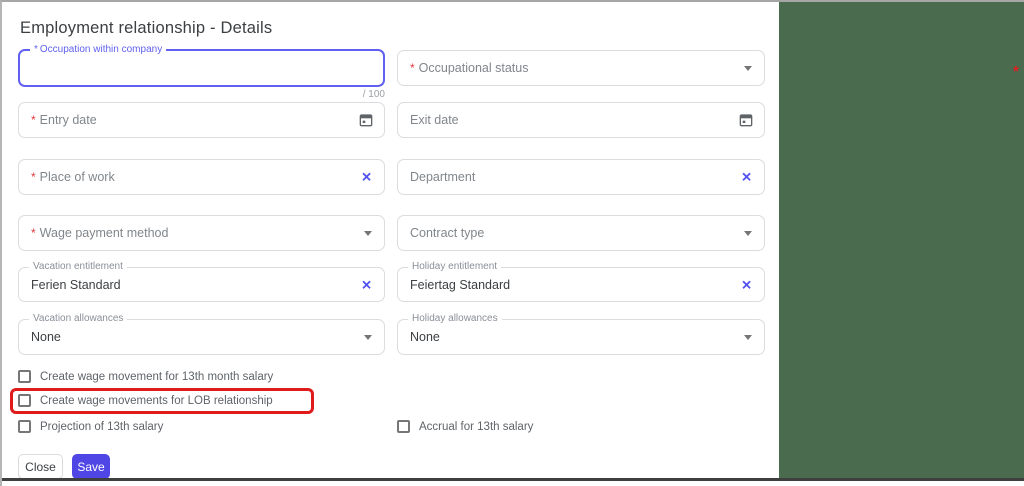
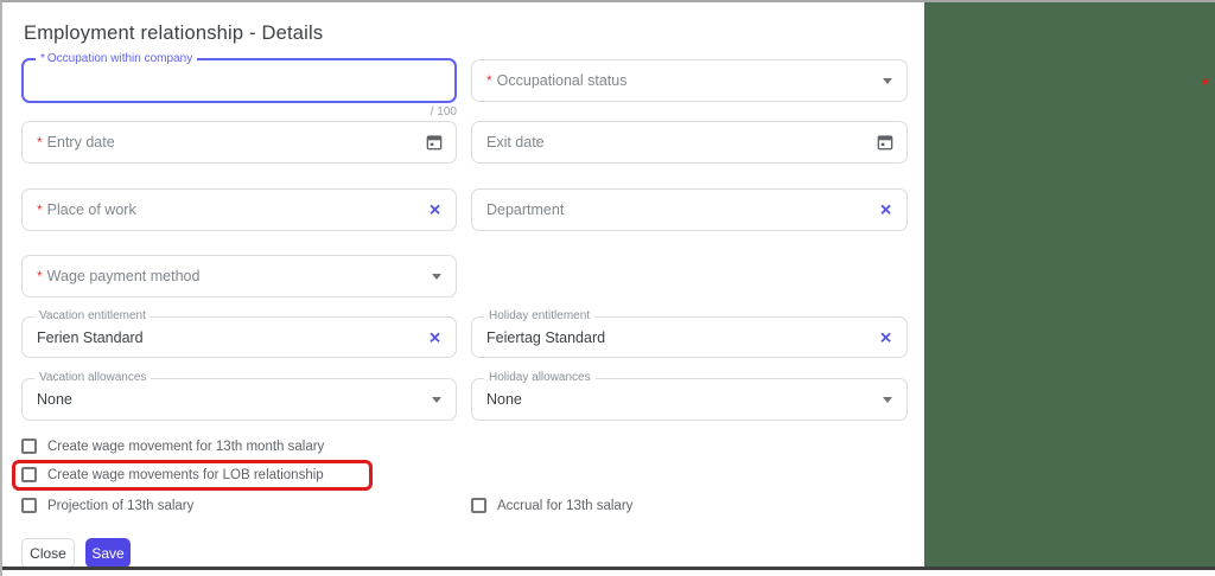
  *
  Employment relationship - Details
  * Occupation within company
  / 100
  *
  Occupational status
  *
  Entry date
  Exit date
  *
  Place of work
  ✕
  Department
  ✕
  *
  Wage payment method
- Contract type
  Vacation entitlement
  Ferien Standard
  ✕
  Holiday entitlement
  Feiertag Standard
  ✕
  Vacation allowances
  None
  Holiday allowances
  None
  Create wage movement for 13th month salary
  Create wage movements for LOB relationship
  Projection of 13th salary
  Accrual for 13th salary
  Close
  Save
